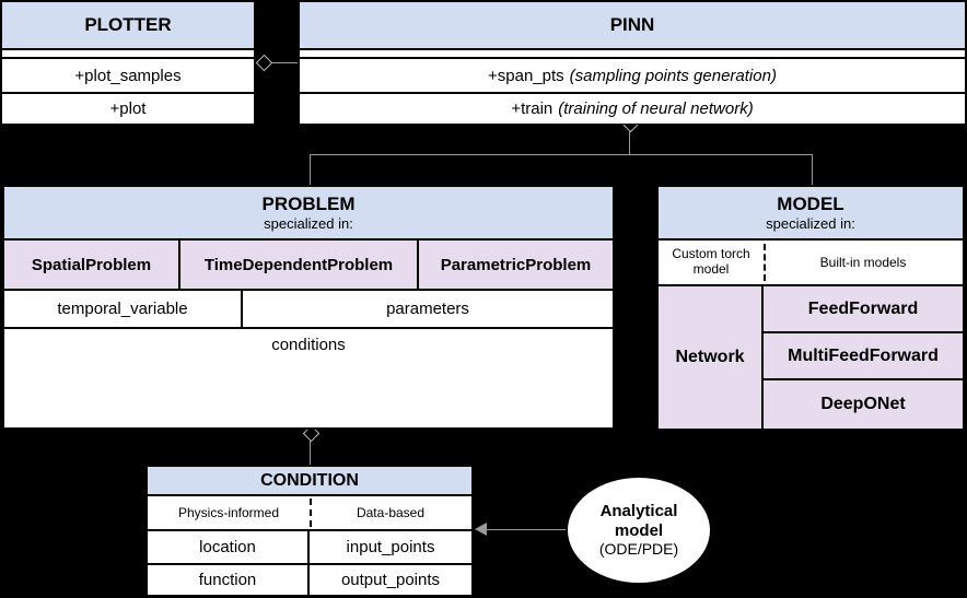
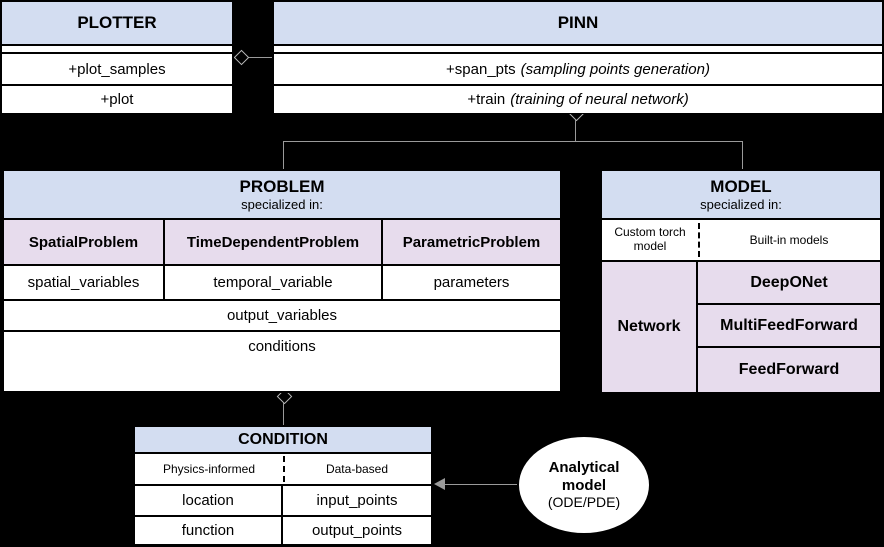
  PLOTTER
  +plot_samples
  +plot
  PINN
  +span_pts
  (sampling points generation)
  +train
  (training of neural network)
  PROBLEM
  specialized in:
  SpatialProblem
  TimeDependentProblem
  ParametricProblem
+ spatial_variables
  temporal_variable
  parameters
+ output_variables
  conditions
  MODEL
  specialized in:
  Custom torch model
  Built-in models
  Network
- FeedForward
+ DeepONet
  MultiFeedForward
- DeepONet
+ FeedForward
  CONDITION
  Physics-informed
  Data-based
  location
  input_points
  function
  output_points
  Analytical
  model
  (ODE/PDE)
